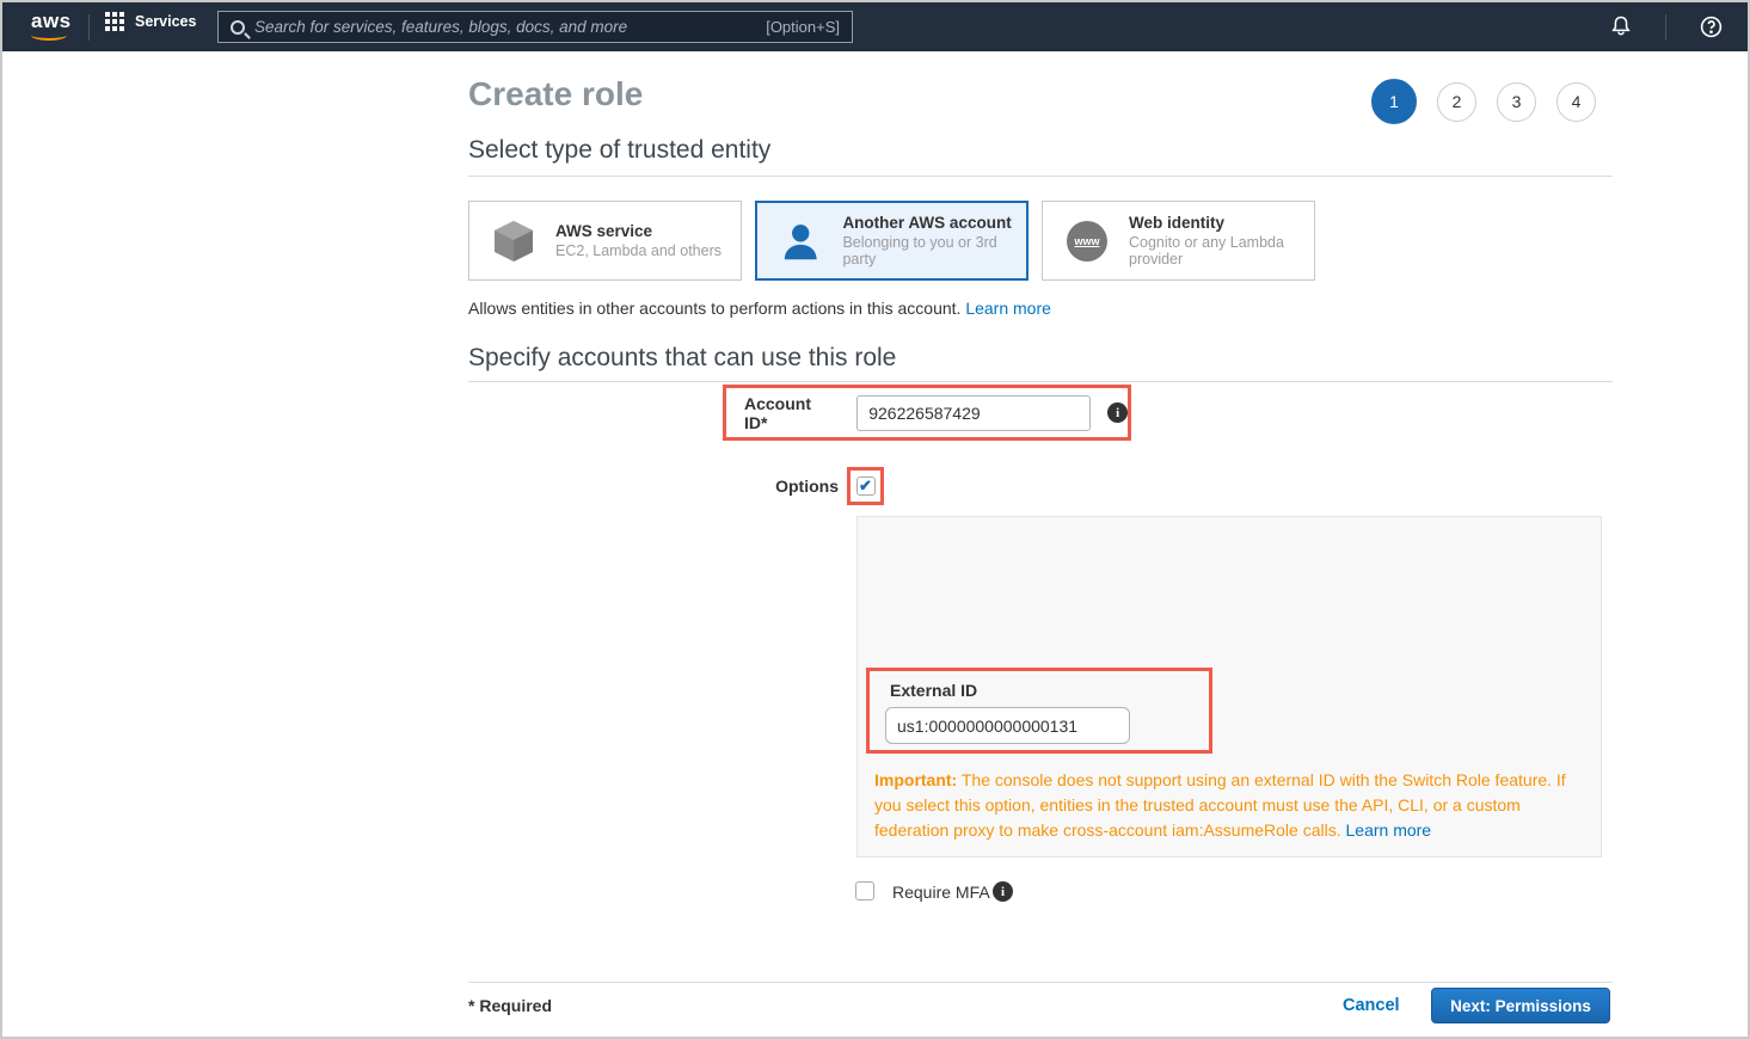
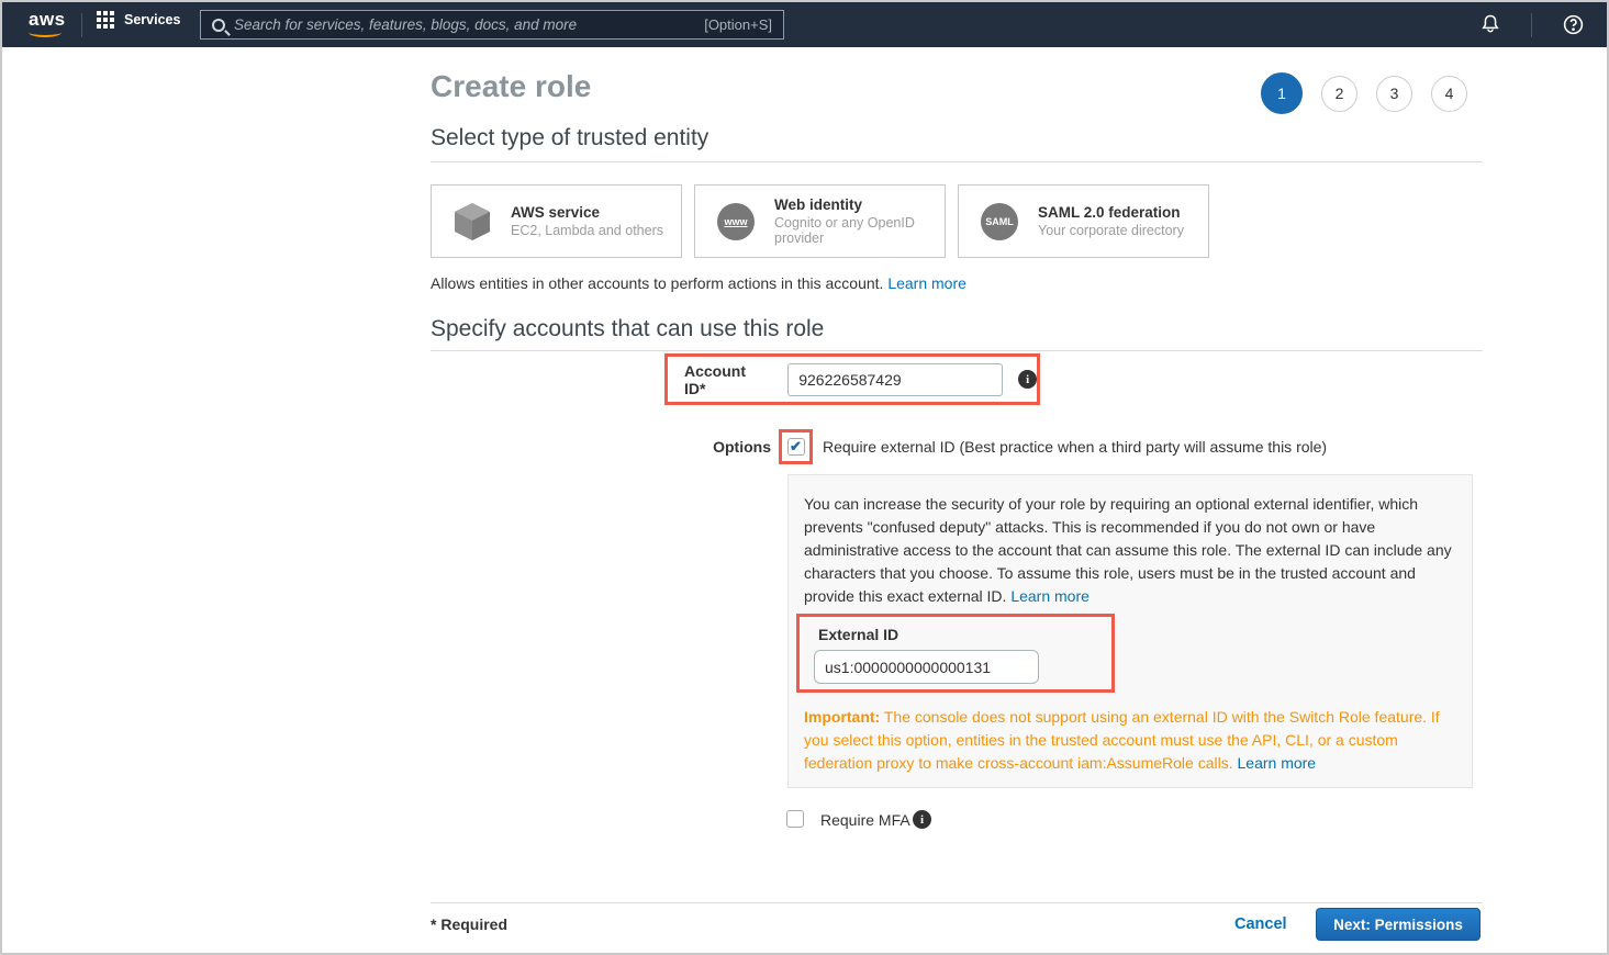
  aws
  Services
  Search for services, features, blogs, docs, and more
  [Option+S]
  Create role
  1
  2
  3
  4
  Select type of trusted entity
  AWS service
  EC2, Lambda and others
- Another AWS account
- Belonging to you or 3rd party
  www
  Web identity
- Cognito or any Lambda provider
+ Cognito or any OpenID provider
+ SAML
+ SAML 2.0 federation
+ Your corporate directory
  Allows entities in other accounts to perform actions in this account. Learn more
  Specify accounts that can use this role
  Account ID*
  926226587429
  i
  Options
  ✔
+ Require external ID (Best practice when a third party will assume this role)
+ You can increase the security of your role by requiring an optional external identifier, which prevents "confused deputy" attacks. This is recommended if you do not own or have administrative access to the account that can assume this role. The external ID can include any characters that you choose. To assume this role, users must be in the trusted account and provide this exact external ID. Learn more
  External ID
  us1:0000000000000131
  Important: The console does not support using an external ID with the Switch Role feature. If you select this option, entities in the trusted account must use the API, CLI, or a custom federation proxy to make cross-account iam:AssumeRole calls. Learn more
  Require MFA
  i
  * Required
  Cancel
  Next: Permissions
